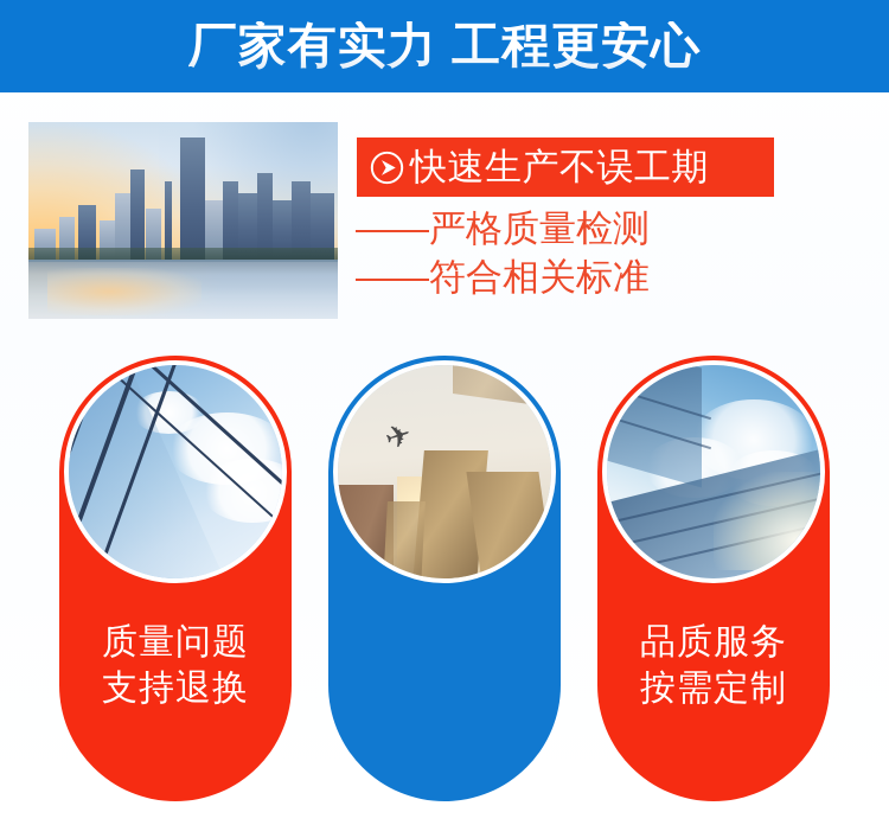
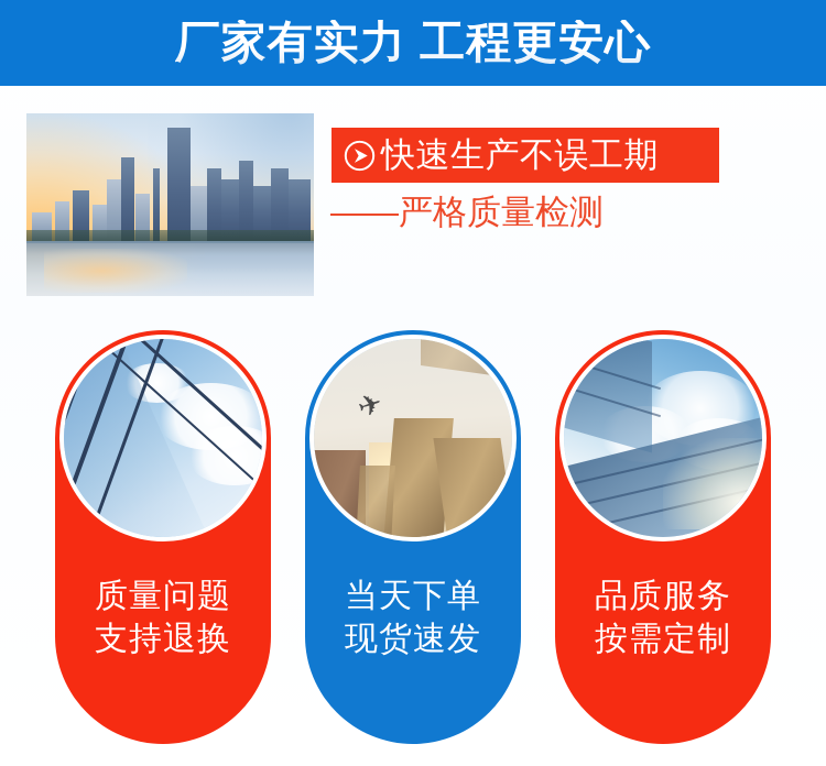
  厂家有实力 工程更安心
  快速生产不误工期
  ——严格质量检测
- ——符合相关标准
  质量问题
  支持退换
+ 当天下单
+ 现货速发
  品质服务
  按需定制
